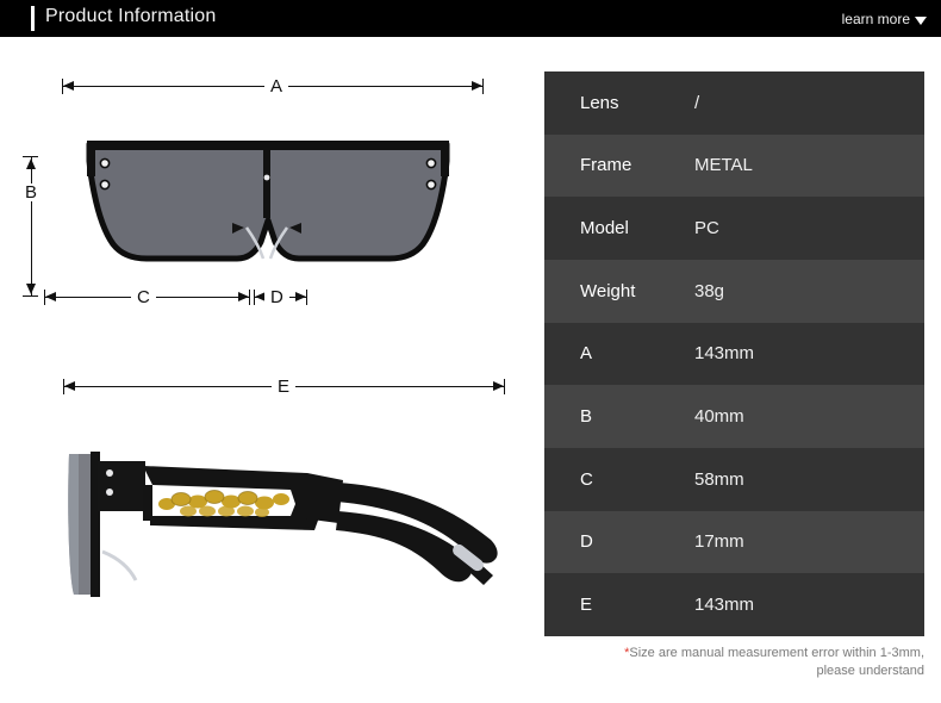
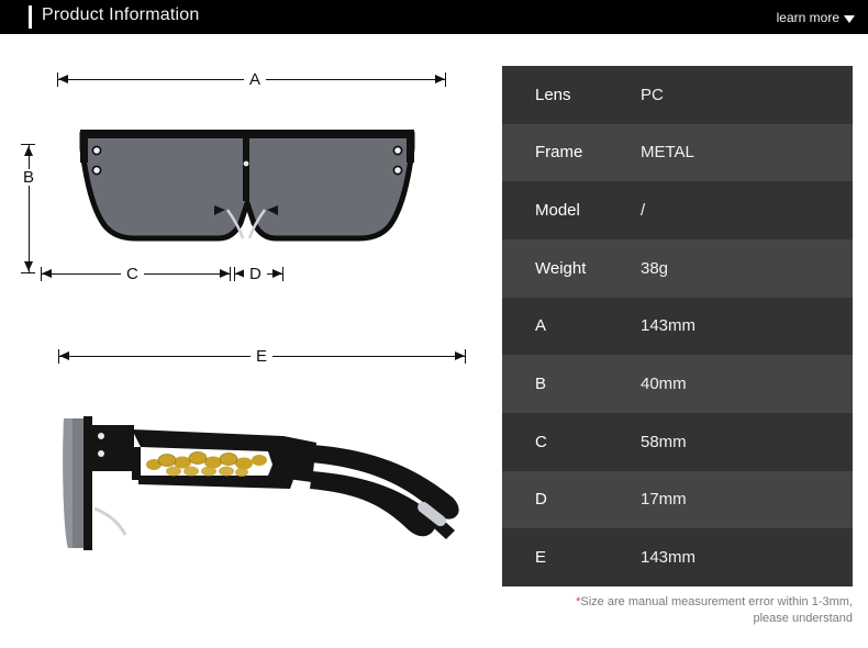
  Product Information
  learn more
  A
  B
  C
  D
  E
  Lens
- /
+ PC
  Frame
  METAL
  Model
- PC
+ /
  Weight
  38g
  A
  143mm
  B
  40mm
  C
  58mm
  D
  17mm
  E
  143mm
  *Size are manual measurement error within 1-3mm,
  please understand
